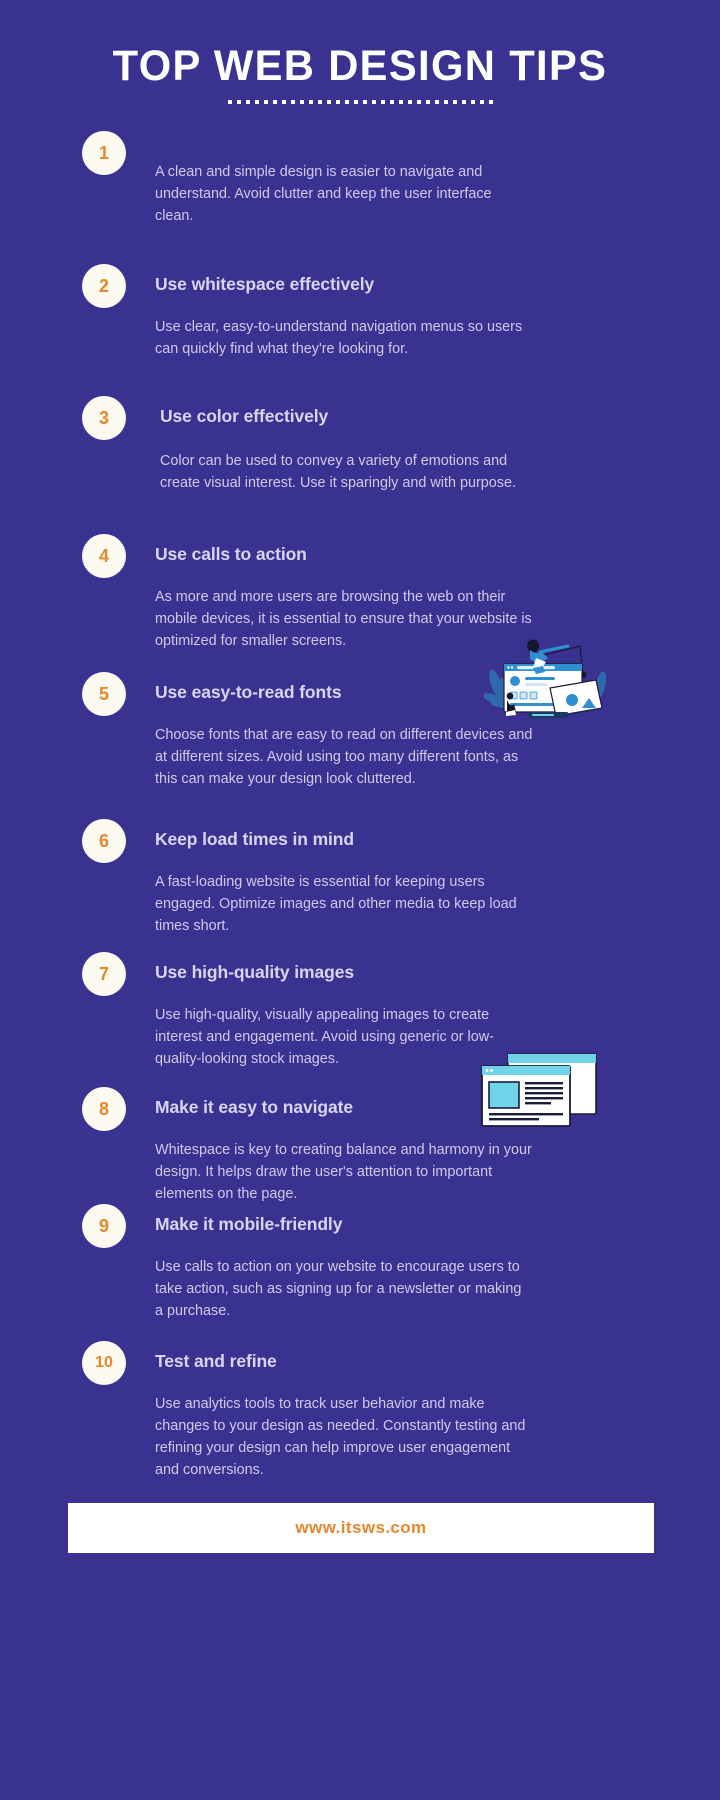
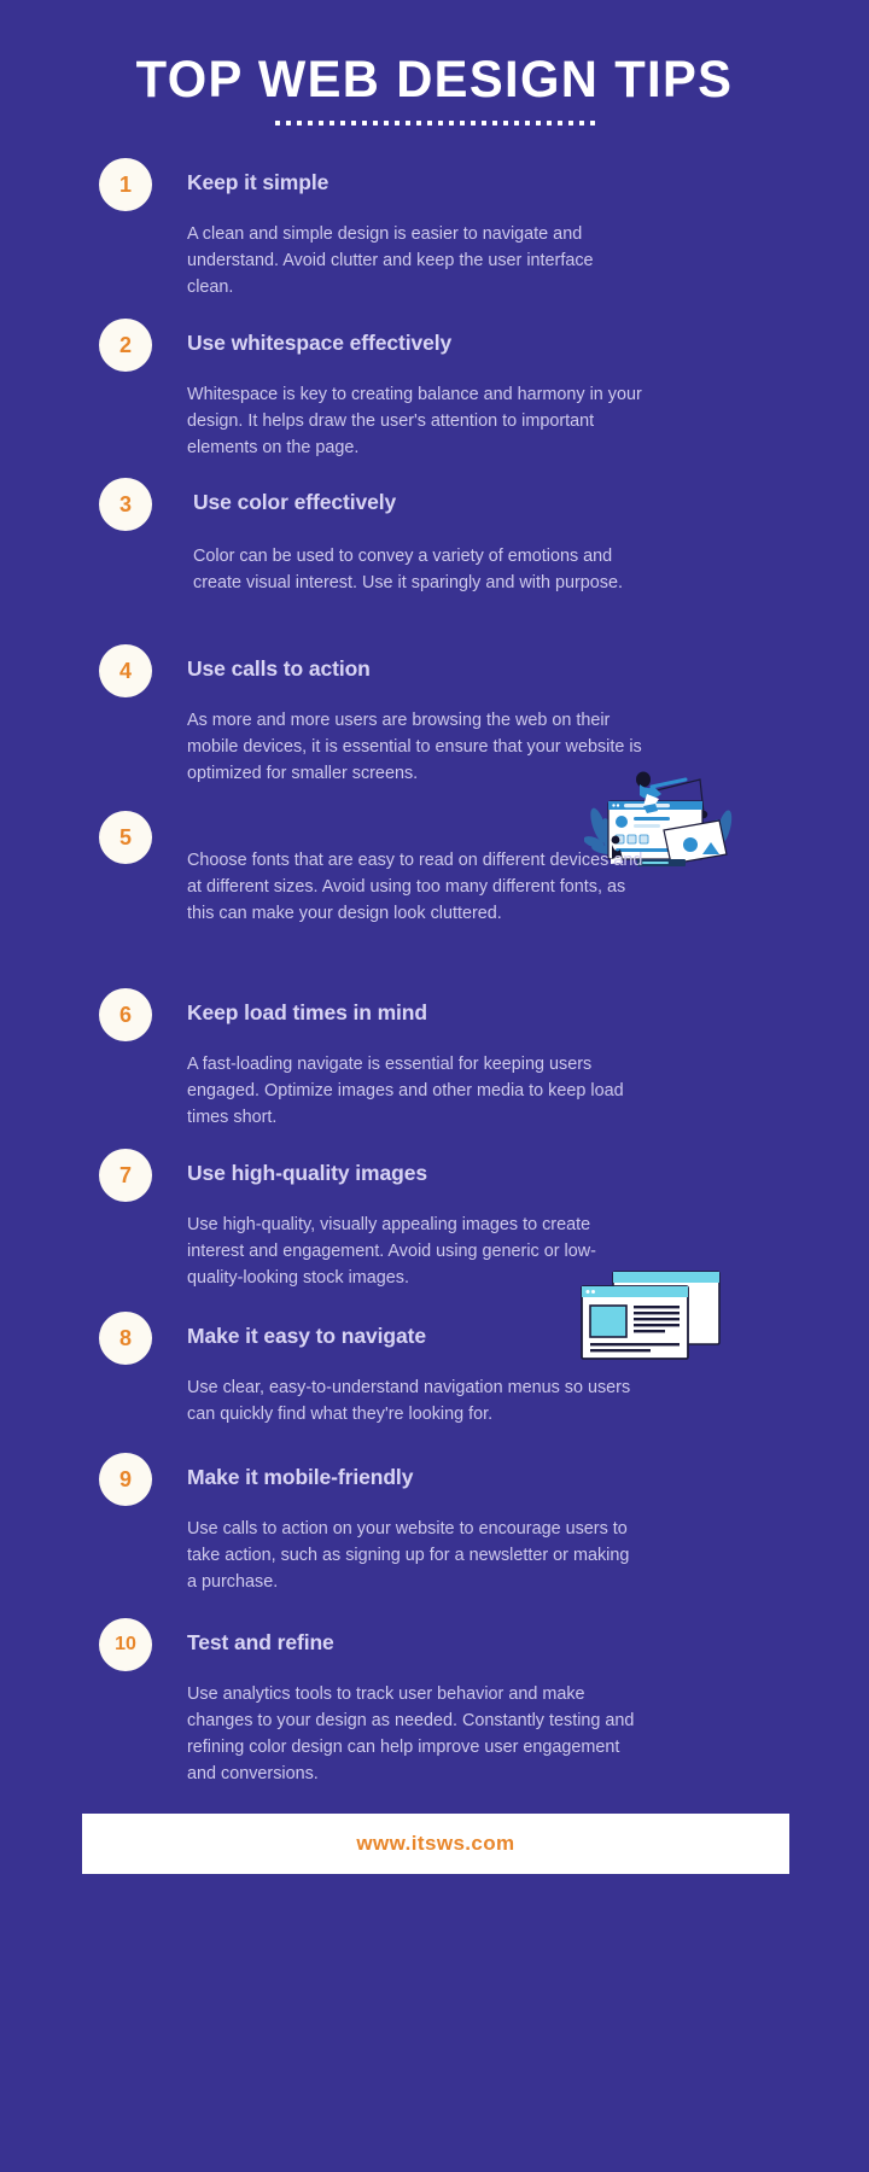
  TOP WEB DESIGN TIPS
  1
+ Keep it simple
  A clean and simple design is easier to navigate and understand. Avoid clutter and keep the user interface clean.
  2
  Use whitespace effectively
- Use clear, easy-to-understand navigation menus so users can quickly find what they're looking for.
+ Whitespace is key to creating balance and harmony in your design. It helps draw the user's attention to important elements on the page.
  3
  Use color effectively
  Color can be used to convey a variety of emotions and create visual interest. Use it sparingly and with purpose.
  4
  Use calls to action
  As more and more users are browsing the web on their mobile devices, it is essential to ensure that your website is optimized for smaller screens.
  5
- Use easy-to-read fonts
  Choose fonts that are easy to read on different devices and at different sizes. Avoid using too many different fonts, as this can make your design look cluttered.
  6
  Keep load times in mind
- A fast-loading website is essential for keeping users engaged. Optimize images and other media to keep load times short.
+ A fast-loading navigate is essential for keeping users engaged. Optimize images and other media to keep load times short.
  7
  Use high-quality images
  Use high-quality, visually appealing images to create interest and engagement. Avoid using generic or low-quality-looking stock images.
  8
  Make it easy to navigate
- Whitespace is key to creating balance and harmony in your design. It helps draw the user's attention to important elements on the page.
+ Use clear, easy-to-understand navigation menus so users can quickly find what they're looking for.
  9
  Make it mobile-friendly
  Use calls to action on your website to encourage users to take action, such as signing up for a newsletter or making a purchase.
  10
  Test and refine
- Use analytics tools to track user behavior and make changes to your design as needed. Constantly testing and refining your design can help improve user engagement and conversions.
+ Use analytics tools to track user behavior and make changes to your design as needed. Constantly testing and refining color design can help improve user engagement and conversions.
  www.itsws.com
